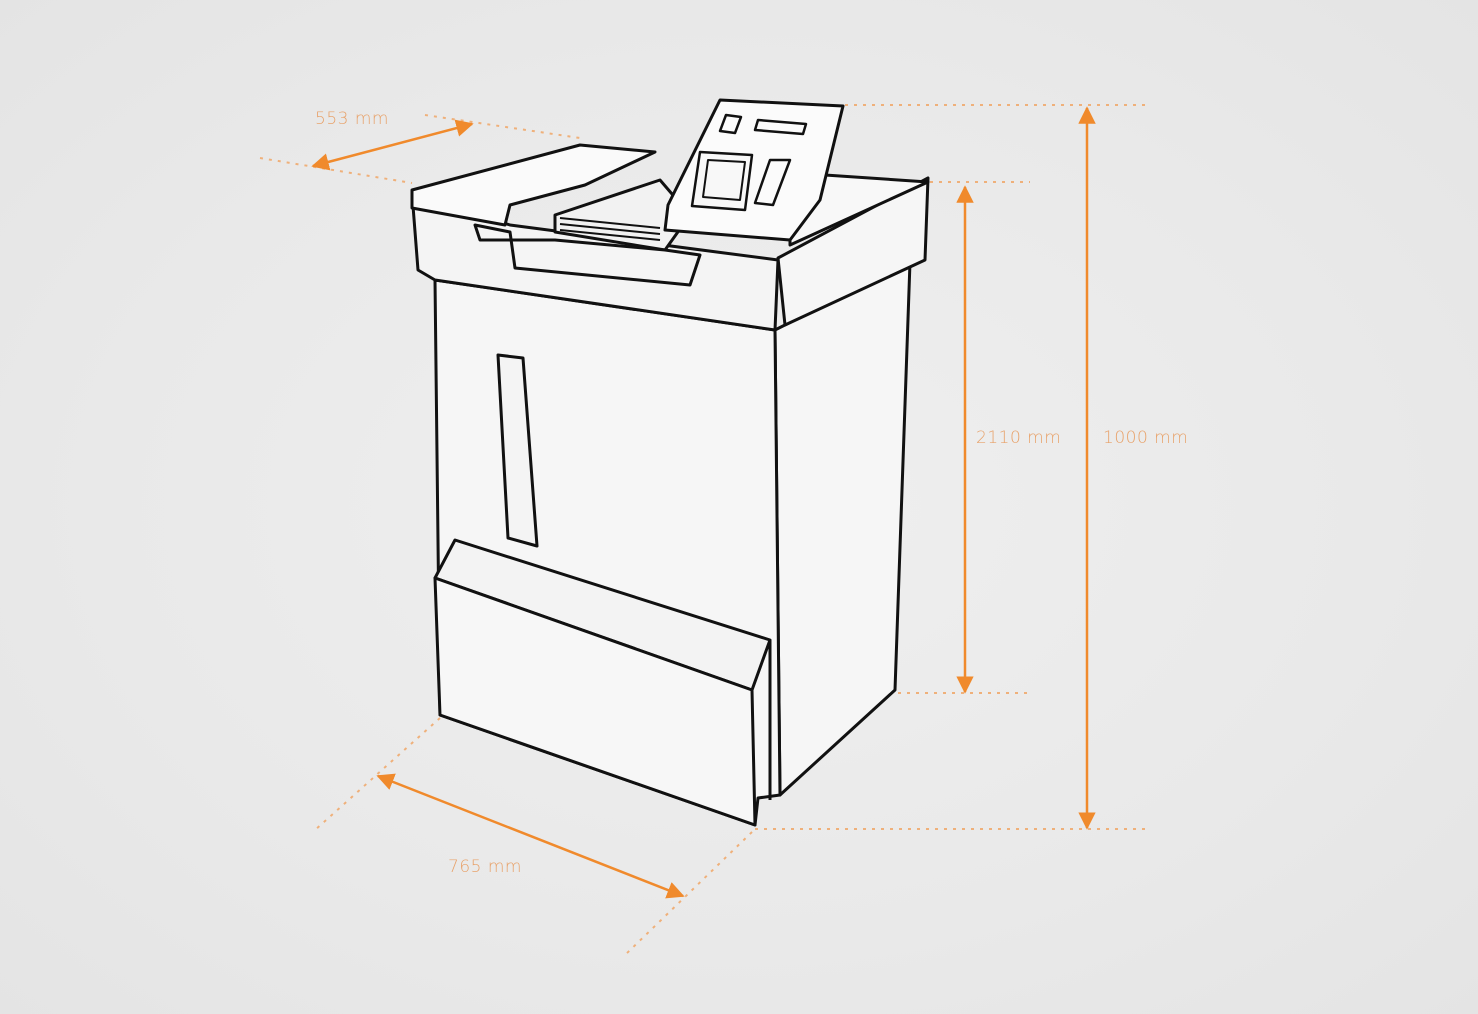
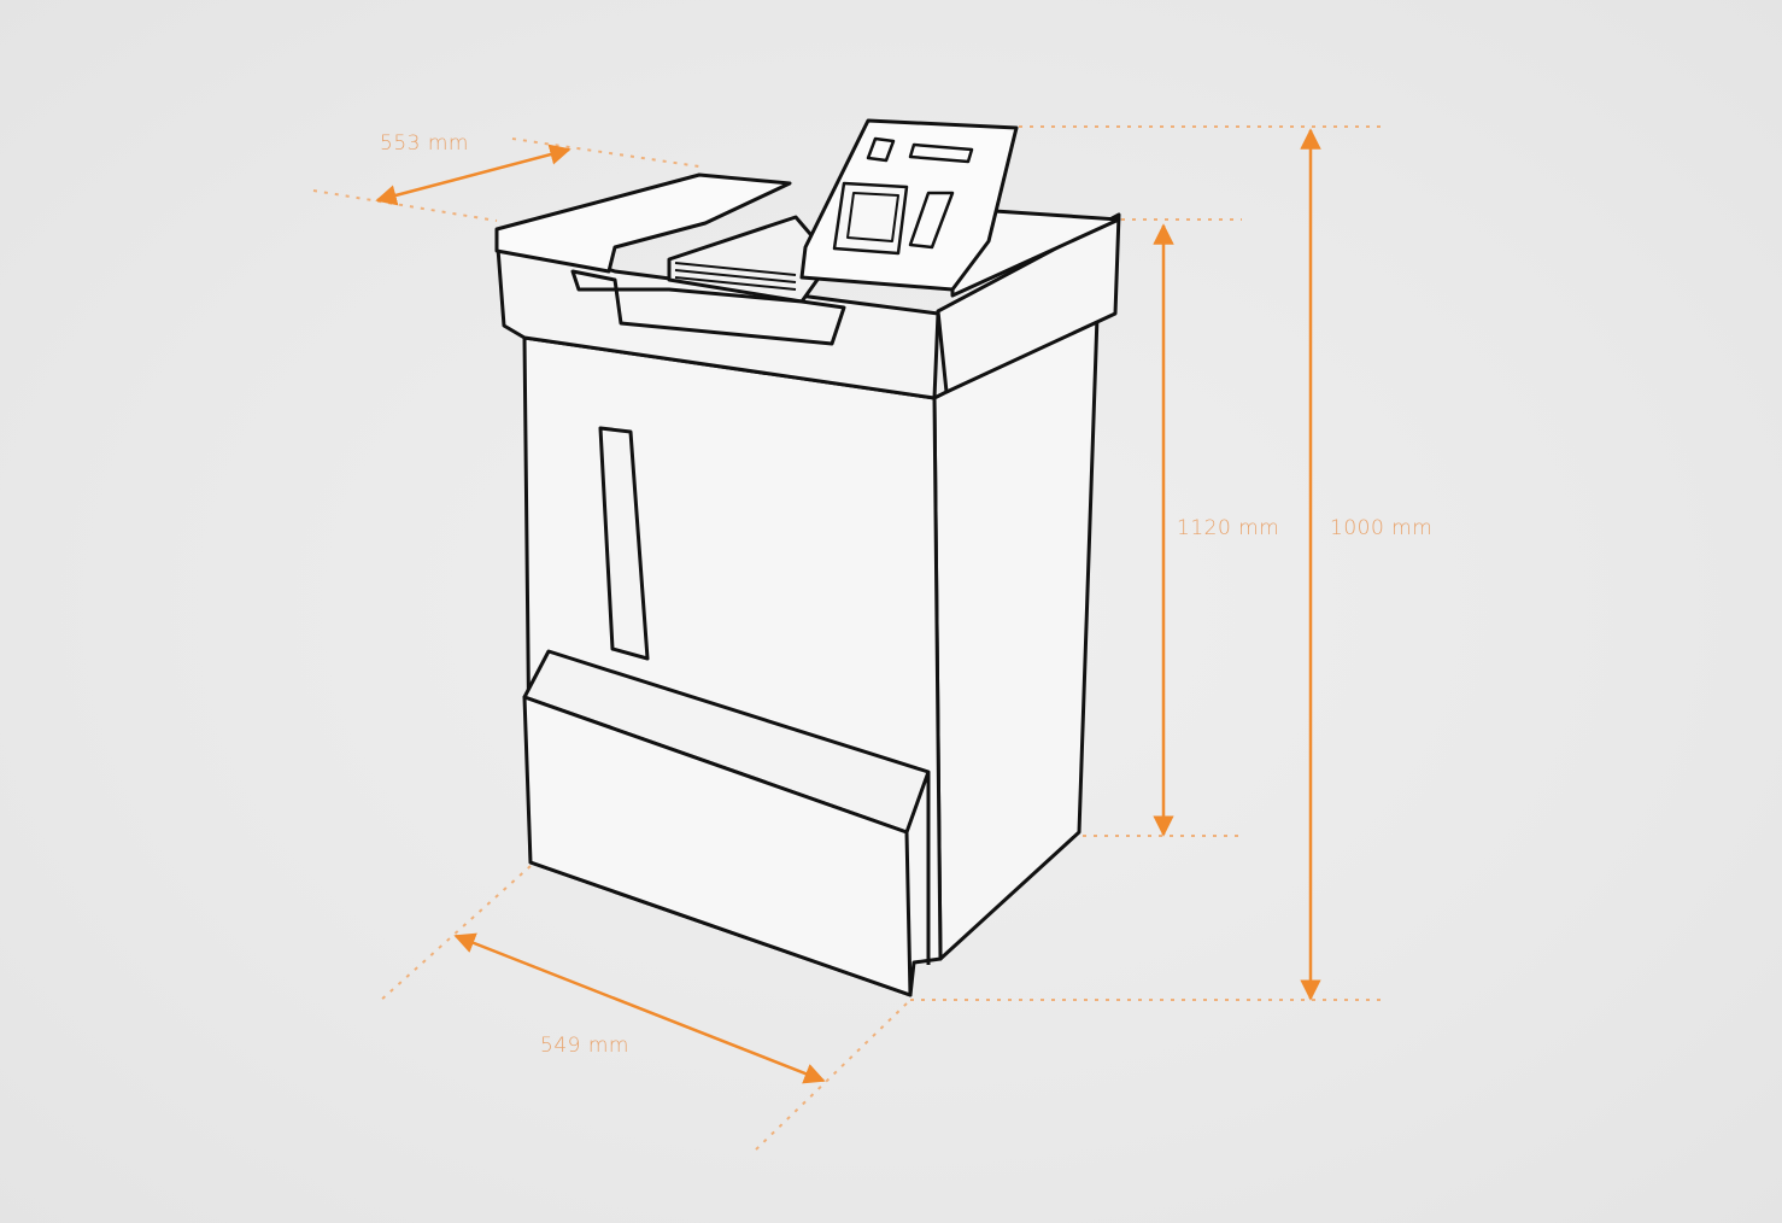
  553 mm
- 2110 mm
+ 1120 mm
  1000 mm
- 765 mm
+ 549 mm
